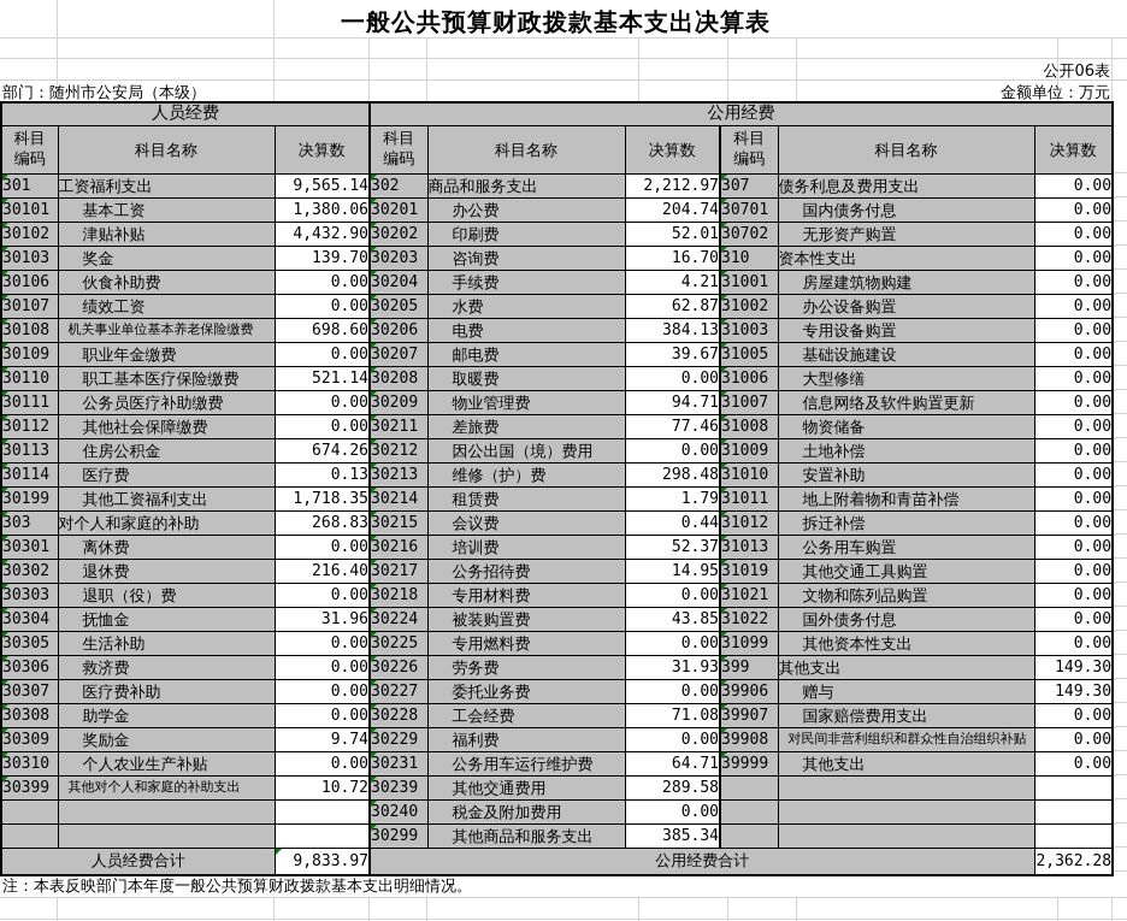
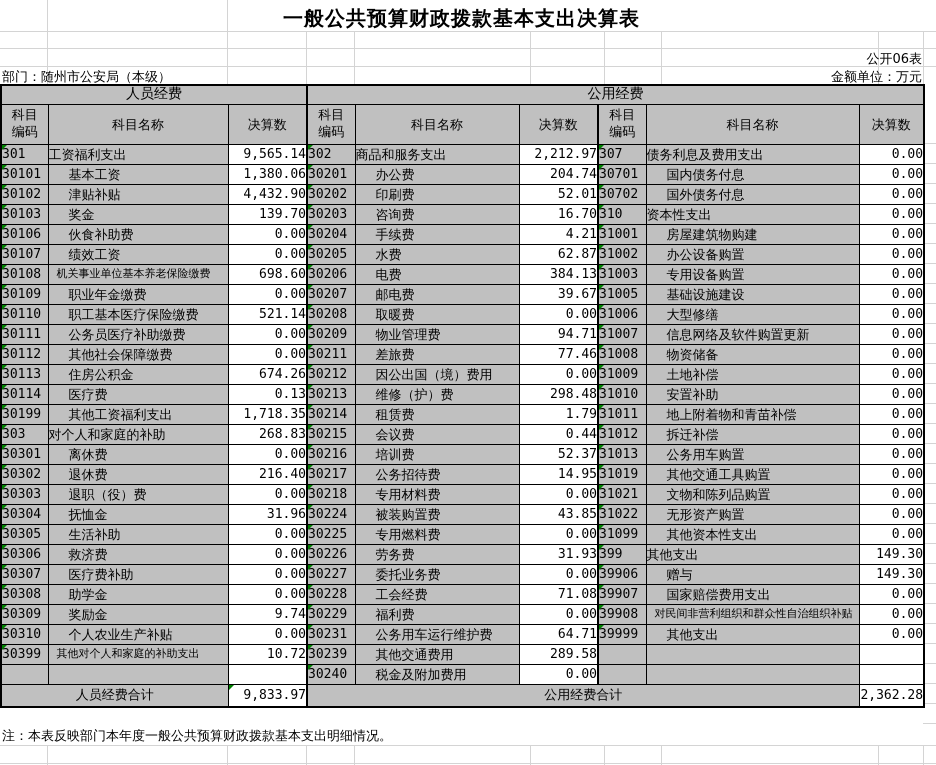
  一般公共预算财政拨款基本支出决算表
  公开06表
  部门：随州市公安局（本级）
  金额单位：万元
  人员经费	公用经费
  科目编码	科目名称	决算数	科目编码	科目名称	决算数	科目编码	科目名称	决算数
  301	工资福利支出	9,565.14	302	商品和服务支出	2,212.97	307	债务利息及费用支出	0.00
  30101	基本工资	1,380.06	30201	办公费	204.74	30701	国内债务付息	0.00
- 30102	津贴补贴	4,432.90	30202	印刷费	52.01	30702	无形资产购置	0.00
+ 30102	津贴补贴	4,432.90	30202	印刷费	52.01	30702	国外债务付息	0.00
  30103	奖金	139.70	30203	咨询费	16.70	310	资本性支出	0.00
  30106	伙食补助费	0.00	30204	手续费	4.21	31001	房屋建筑物购建	0.00
  30107	绩效工资	0.00	30205	水费	62.87	31002	办公设备购置	0.00
  30108	机关事业单位基本养老保险缴费	698.60	30206	电费	384.13	31003	专用设备购置	0.00
  30109	职业年金缴费	0.00	30207	邮电费	39.67	31005	基础设施建设	0.00
  30110	职工基本医疗保险缴费	521.14	30208	取暖费	0.00	31006	大型修缮	0.00
  30111	公务员医疗补助缴费	0.00	30209	物业管理费	94.71	31007	信息网络及软件购置更新	0.00
  30112	其他社会保障缴费	0.00	30211	差旅费	77.46	31008	物资储备	0.00
  30113	住房公积金	674.26	30212	因公出国（境）费用	0.00	31009	土地补偿	0.00
  30114	医疗费	0.13	30213	维修（护）费	298.48	31010	安置补助	0.00
  30199	其他工资福利支出	1,718.35	30214	租赁费	1.79	31011	地上附着物和青苗补偿	0.00
  303	对个人和家庭的补助	268.83	30215	会议费	0.44	31012	拆迁补偿	0.00
  30301	离休费	0.00	30216	培训费	52.37	31013	公务用车购置	0.00
  30302	退休费	216.40	30217	公务招待费	14.95	31019	其他交通工具购置	0.00
  30303	退职（役）费	0.00	30218	专用材料费	0.00	31021	文物和陈列品购置	0.00
- 30304	抚恤金	31.96	30224	被装购置费	43.85	31022	国外债务付息	0.00
+ 30304	抚恤金	31.96	30224	被装购置费	43.85	31022	无形资产购置	0.00
  30305	生活补助	0.00	30225	专用燃料费	0.00	31099	其他资本性支出	0.00
  30306	救济费	0.00	30226	劳务费	31.93	399	其他支出	149.30
  30307	医疗费补助	0.00	30227	委托业务费	0.00	39906	赠与	149.30
  30308	助学金	0.00	30228	工会经费	71.08	39907	国家赔偿费用支出	0.00
  30309	奖励金	9.74	30229	福利费	0.00	39908	对民间非营利组织和群众性自治组织补贴	0.00
  30310	个人农业生产补贴	0.00	30231	公务用车运行维护费	64.71	39999	其他支出	0.00
  30399	其他对个人和家庭的补助支出	10.72	30239	其他交通费用	289.58
  			30240	税金及附加费用	0.00
- 			30299	其他商品和服务支出	385.34
  人员经费合计	9,833.97	公用经费合计	2,362.28
  注：本表反映部门本年度一般公共预算财政拨款基本支出明细情况。
